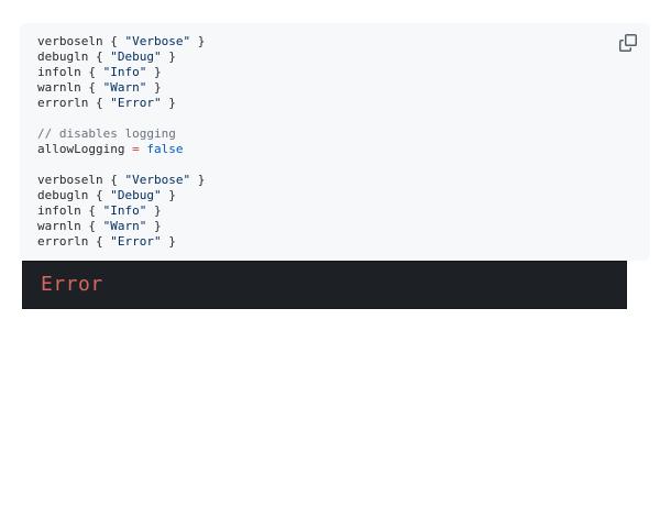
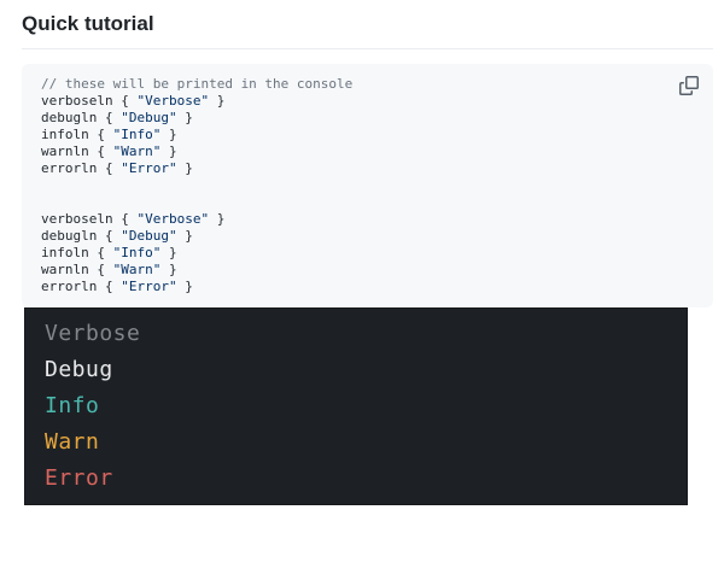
+ Quick tutorial
+ // these will be printed in the console
  verboseln { "Verbose" }
  debugln { "Debug" }
  infoln { "Info" }
  warnln { "Warn" }
  errorln { "Error" }
- // disables logging
- allowLogging = false
  verboseln { "Verbose" }
  debugln { "Debug" }
  infoln { "Info" }
  warnln { "Warn" }
  errorln { "Error" }
+ Verbose
+ Debug
+ Info
+ Warn
  Error
